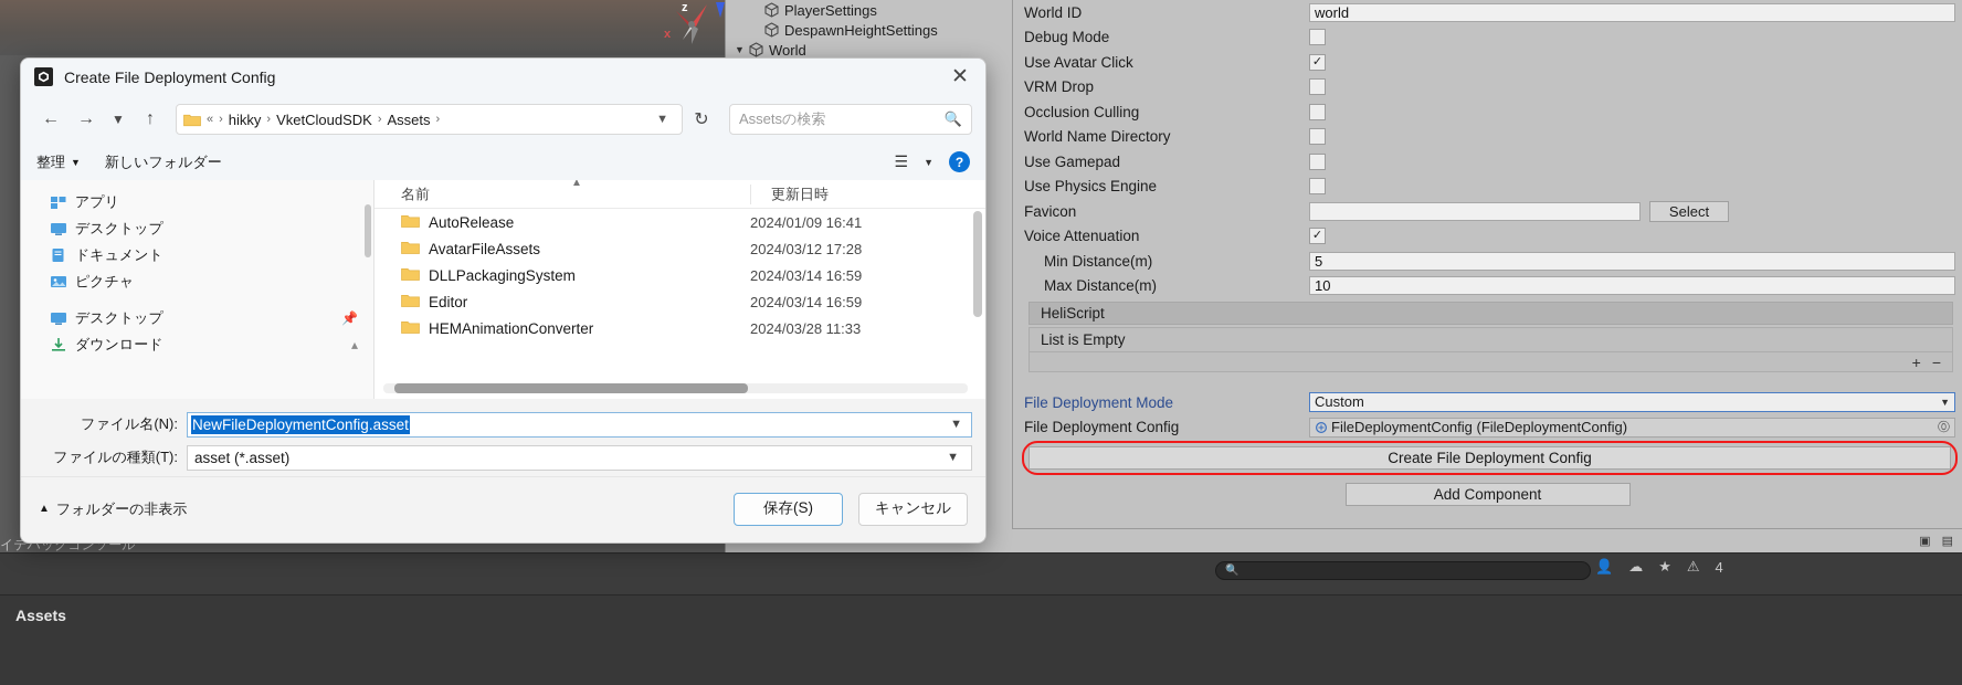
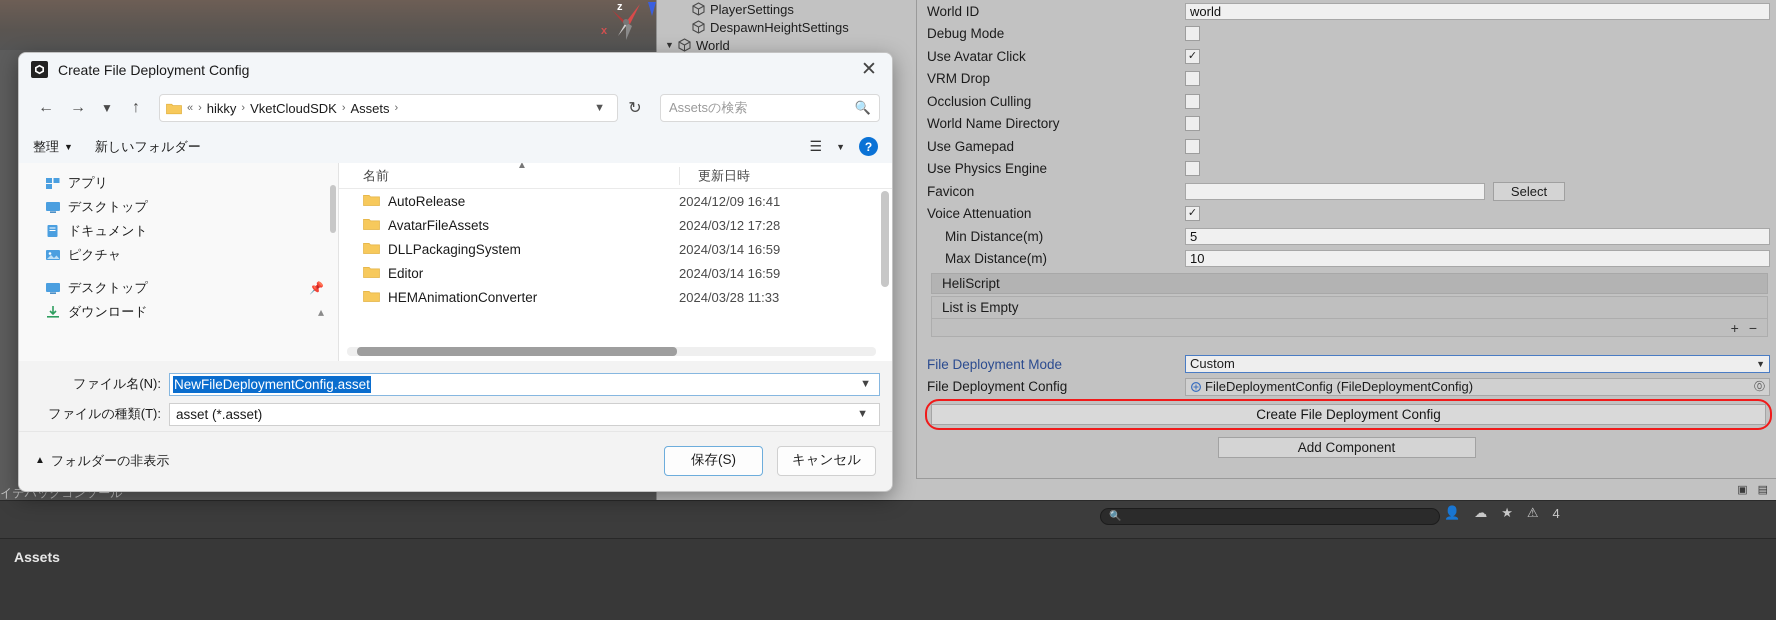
  z
  x
  PlayerSettings
  DespawnHeightSettings
  ▼
  World
  World ID
  world
  Debug Mode
  Use Avatar Click
  ✓
  VRM Drop
  Occlusion Culling
  World Name Directory
  Use Gamepad
  Use Physics Engine
  Favicon
  Select
  Voice Attenuation
  ✓
  Min Distance(m)
  5
  Max Distance(m)
  10
  HeliScript
  List is Empty
  +
  −
  File Deployment Mode
  Custom
  ▼
  File Deployment Config
  FileDeploymentConfig (FileDeploymentConfig)
  ⓪
  Create File Deployment Config
  Add Component
  ▣
  ▤
  イテパックコンソール
  🔍
  👤
  ☁
  ★
  ⚠
  4
  Assets
  Create File Deployment Config
  ✕
  ←
  →
  ▼
  ↑
  «
  ›
  hikky
  ›
  VketCloudSDK
  ›
  Assets
  ›
  ▼
  ↻
  Assetsの検索
  🔍
  整理
  ▼
  新しいフォルダー
  ☰
  ▼
  ?
  アプリ
  デスクトップ
  ドキュメント
  ピクチャ
  デスクトップ
  📌
  ダウンロード
  ▴
  名前
  更新日時
  ▲
  AutoRelease
- 2024/01/09 16:41
+ 2024/12/09 16:41
  AvatarFileAssets
  2024/03/12 17:28
  DLLPackagingSystem
  2024/03/14 16:59
  Editor
  2024/03/14 16:59
  HEMAnimationConverter
  2024/03/28 11:33
  ファイル名(N):
  NewFileDeploymentConfig.asset
  ▼
  ファイルの種類(T):
  asset (*.asset)
  ▼
  ▲
  フォルダーの非表示
  保存(S)
  キャンセル
